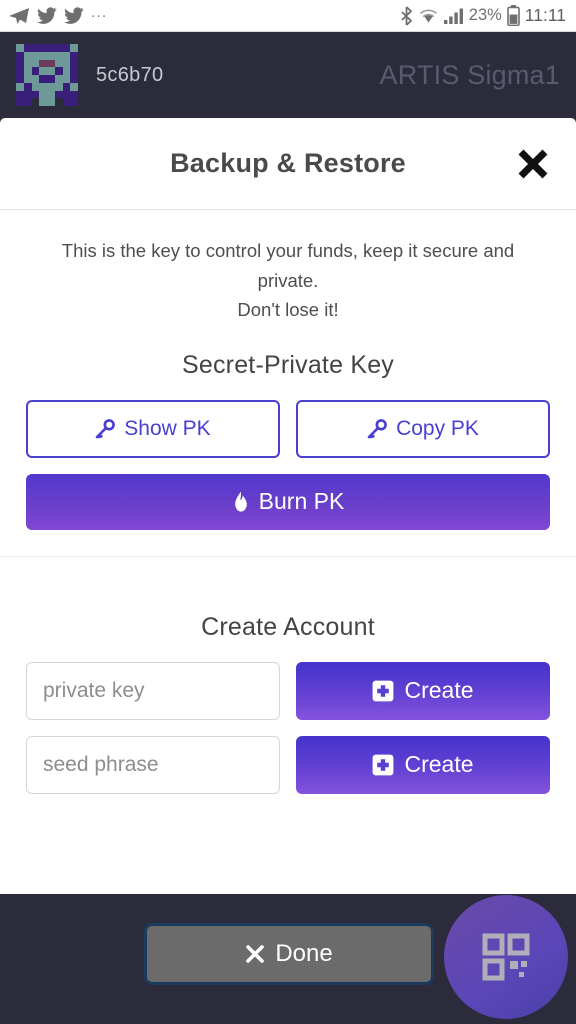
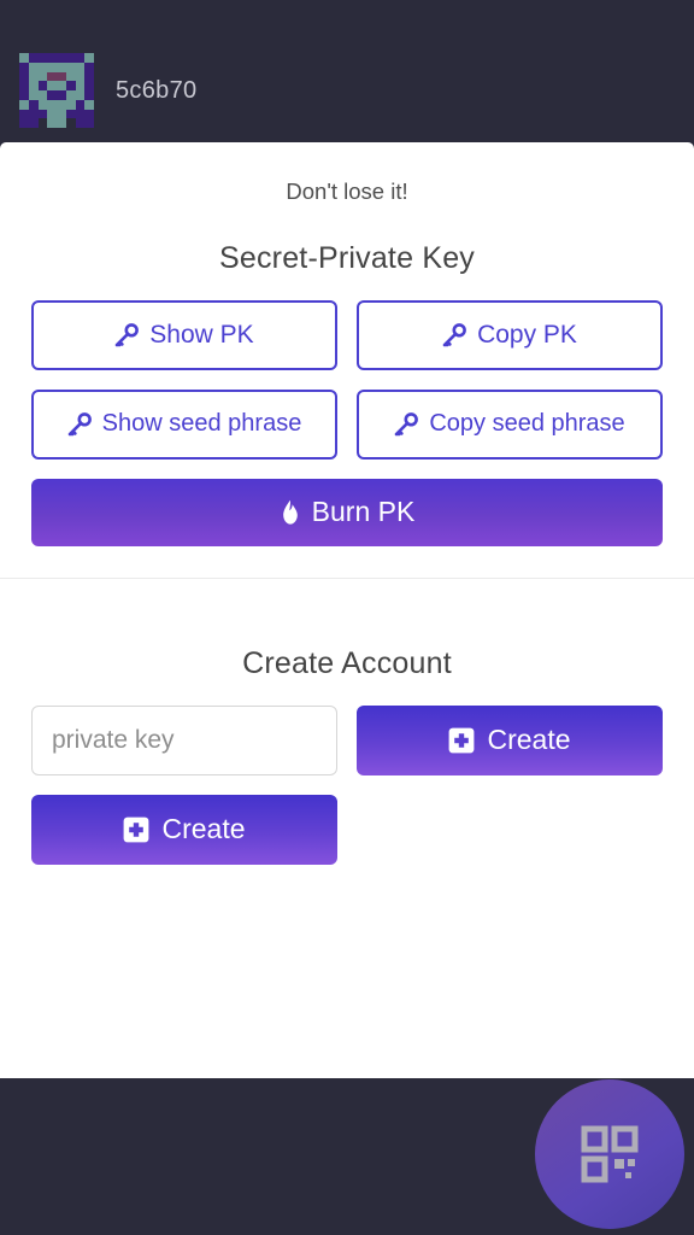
- ...
- 23%
- 11:11
  5c6b70
- ARTIS Sigma1
- Backup & Restore
- This is the key to control your funds, keep it secure and private.
  Don't lose it!
  Secret-Private Key
  Show PK
  Copy PK
+ Show seed phrase
+ Copy seed phrase
  Burn PK
  Create Account
  private key
  Create
- seed phrase
  Create
- Done
